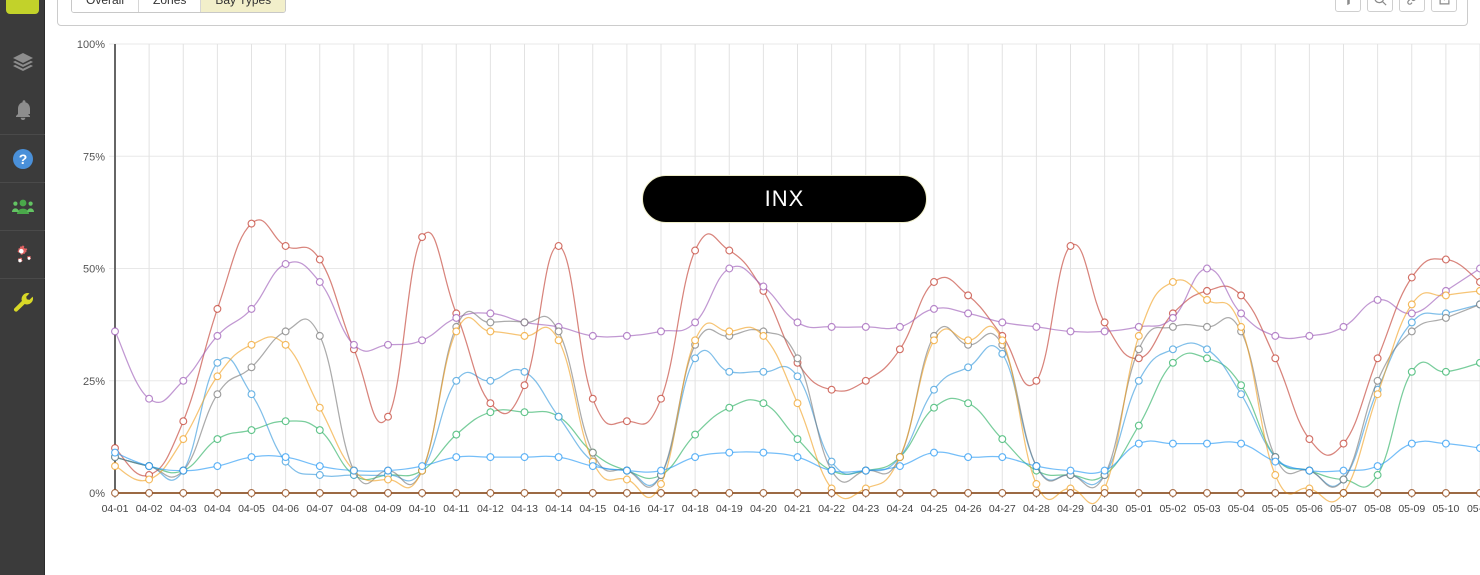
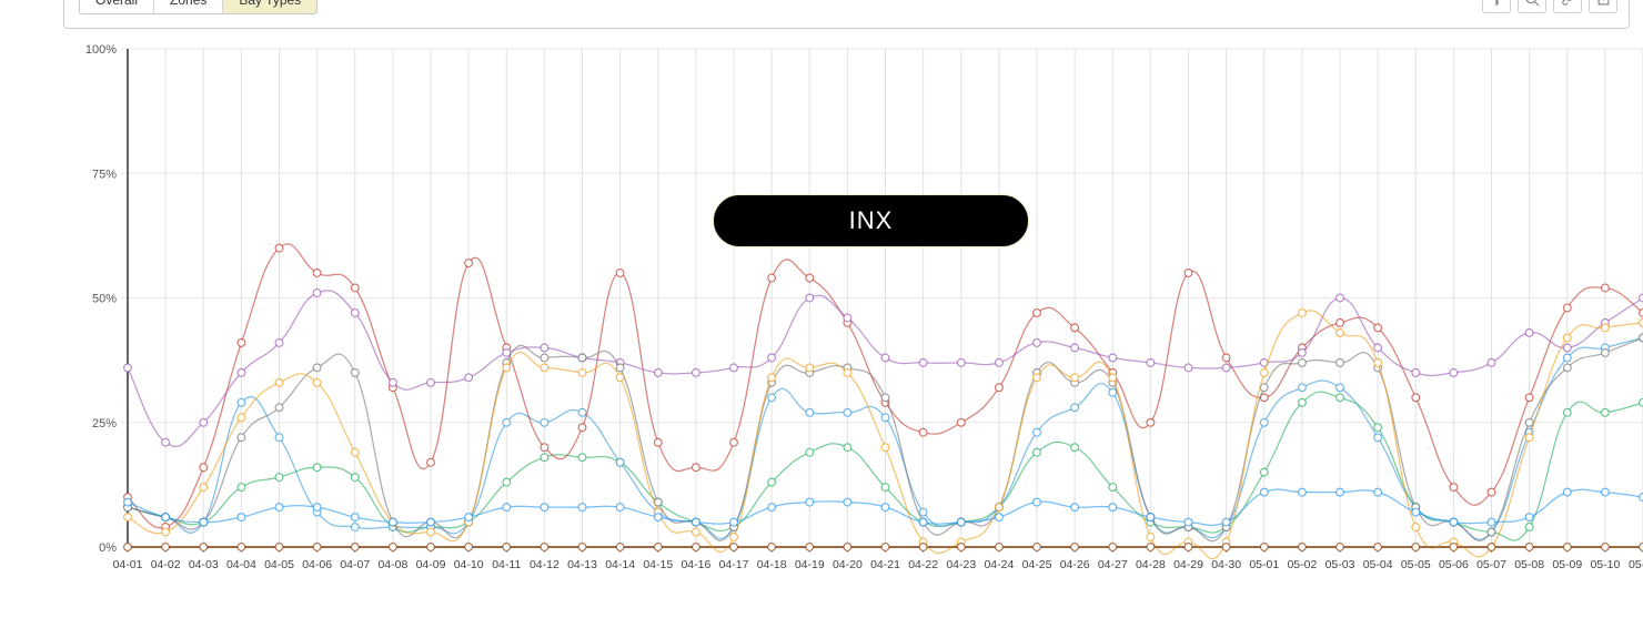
- ?
  Overall
  Zones
  Bay Types
  0%
  25%
  50%
  75%
  100%
  04-01
  04-02
  04-03
  04-04
  04-05
  04-06
  04-07
  04-08
  04-09
  04-10
  04-11
  04-12
  04-13
  04-14
  04-15
  04-16
  04-17
  04-18
  04-19
  04-20
  04-21
  04-22
  04-23
  04-24
  04-25
  04-26
  04-27
  04-28
  04-29
  04-30
  05-01
  05-02
  05-03
  05-04
  05-05
  05-06
  05-07
  05-08
  05-09
  05-10
  INX
